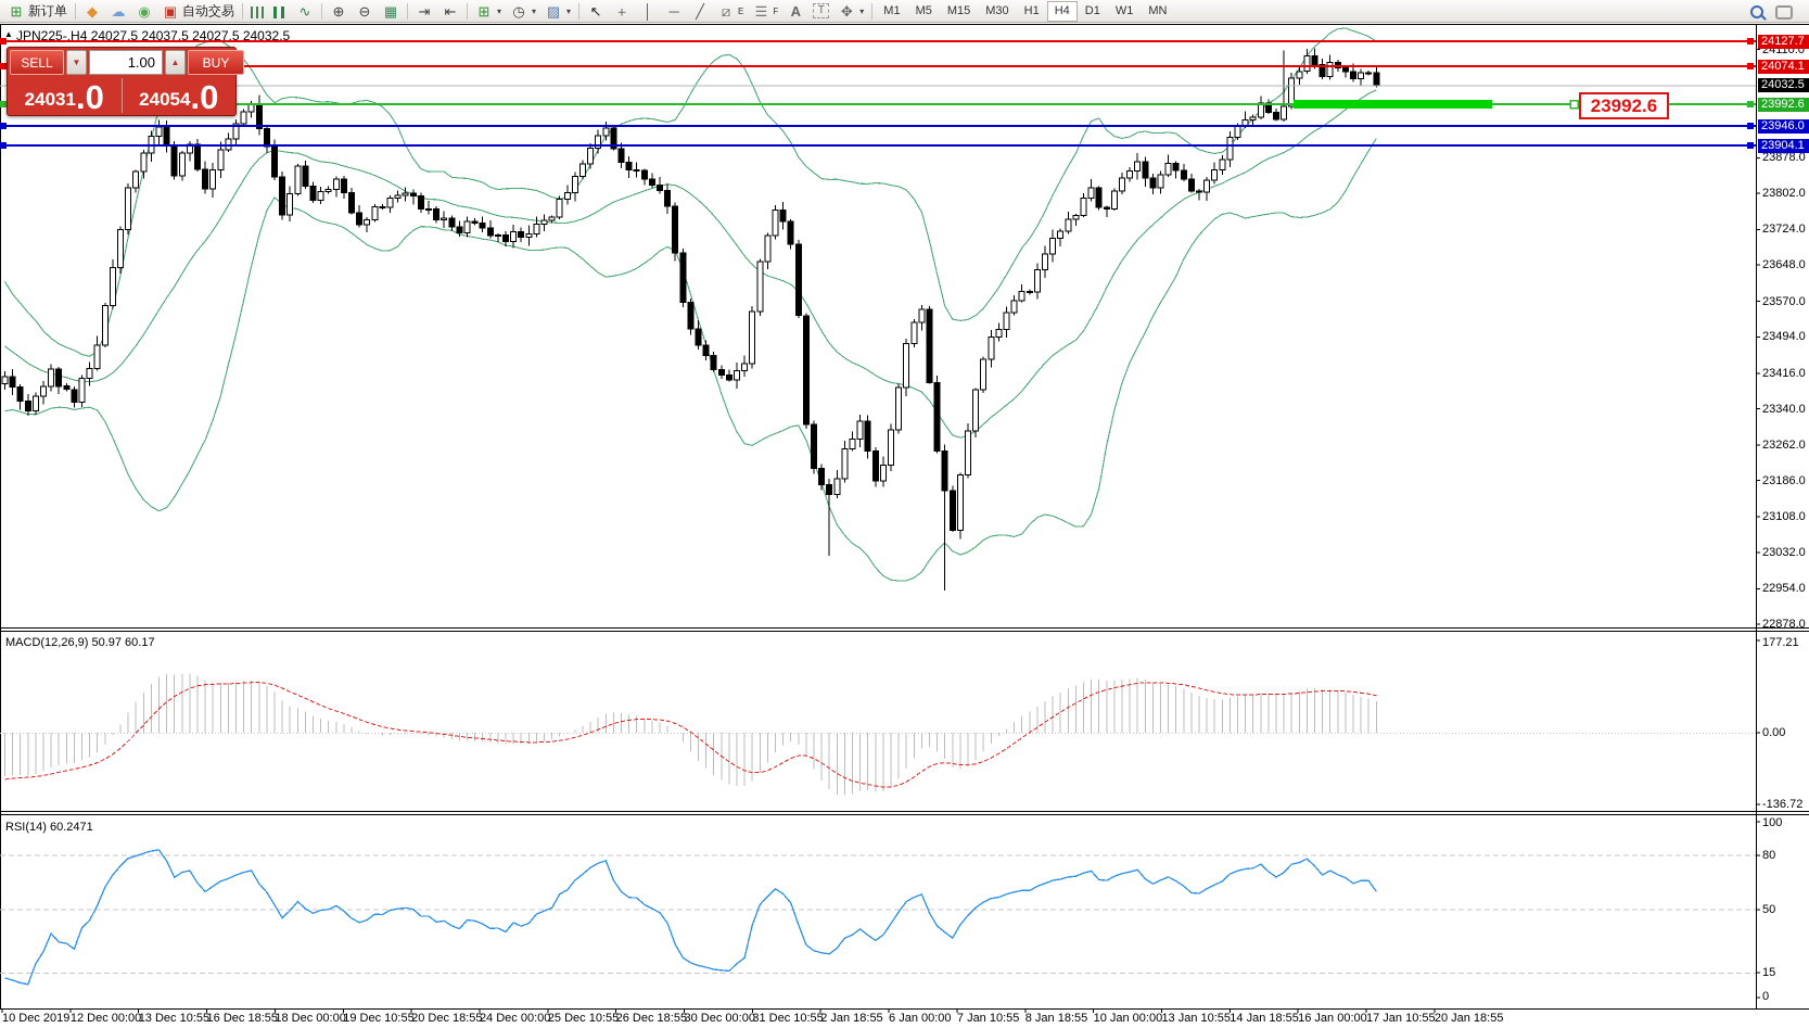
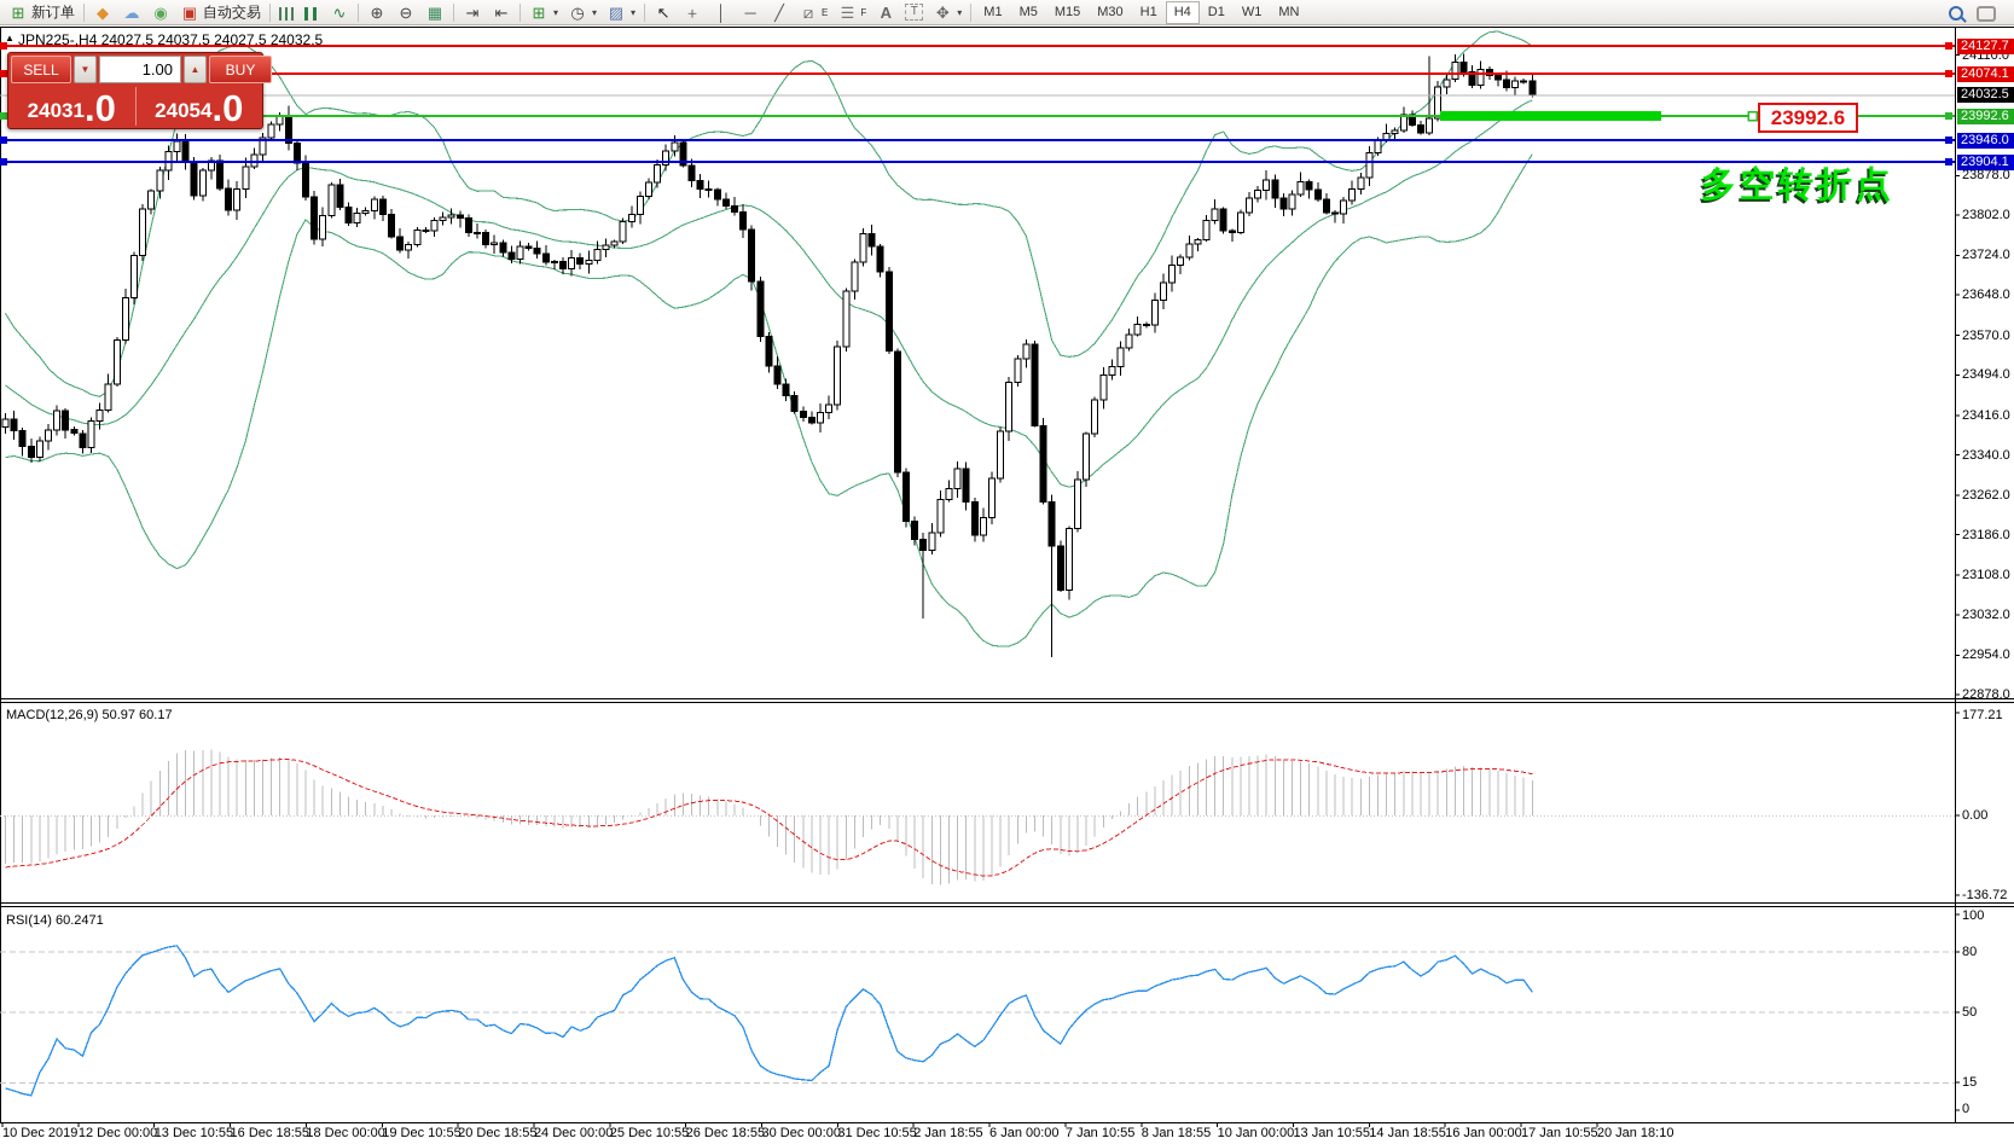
  ⊞
  新订单
  ◆
  ☁
  ◉
  ▣
  自动交易
  ∿
  ⊕
  ⊖
  ▦
  ⇥
  ⇤
  ⊞
  ▾
  ◷
  ▾
  ▨
  ▾
  ↖
  ＋
  │
  ─
  ╱
  ⧄
  E
  ☰
  F
  A
  T
  ✥
  ▾
  M1
  M5
  M15
  M30
  H1
  H4
  D1
  W1
  MN
  ▲
  JPN225-,H4 24027.5 24037.5 24027.5 24032.5
  SELL
  ▼
  1.00
  ▲
  BUY
  24031
  .0
  24054
  .0
  MACD(12,26,9) 50.97 60.17
  RSI(14) 60.2471
  23992.6
+ 多空转折点
  24110.0
  23878.0
  23802.0
  23724.0
  23648.0
  23570.0
  23494.0
  23416.0
  23340.0
  23262.0
  23186.0
  23108.0
  23032.0
  22954.0
  22878.0
  24127.7
  24074.1
  24032.5
  23992.6
  23946.0
  23904.1
  177.21
  0.00
  -136.72
  100
  80
  50
  15
  0
  10 Dec 2019
  12 Dec 00:00
  13 Dec 10:55
  16 Dec 18:55
  18 Dec 00:00
  19 Dec 10:55
  20 Dec 18:55
  24 Dec 00:00
  25 Dec 10:55
  26 Dec 18:55
  30 Dec 00:00
  31 Dec 10:55
  2 Jan 18:55
  6 Jan 00:00
  7 Jan 10:55
  8 Jan 18:55
  10 Jan 00:00
  13 Jan 10:55
  14 Jan 18:55
  16 Jan 00:00
  17 Jan 10:55
- 20 Jan 18:55
+ 20 Jan 18:10
